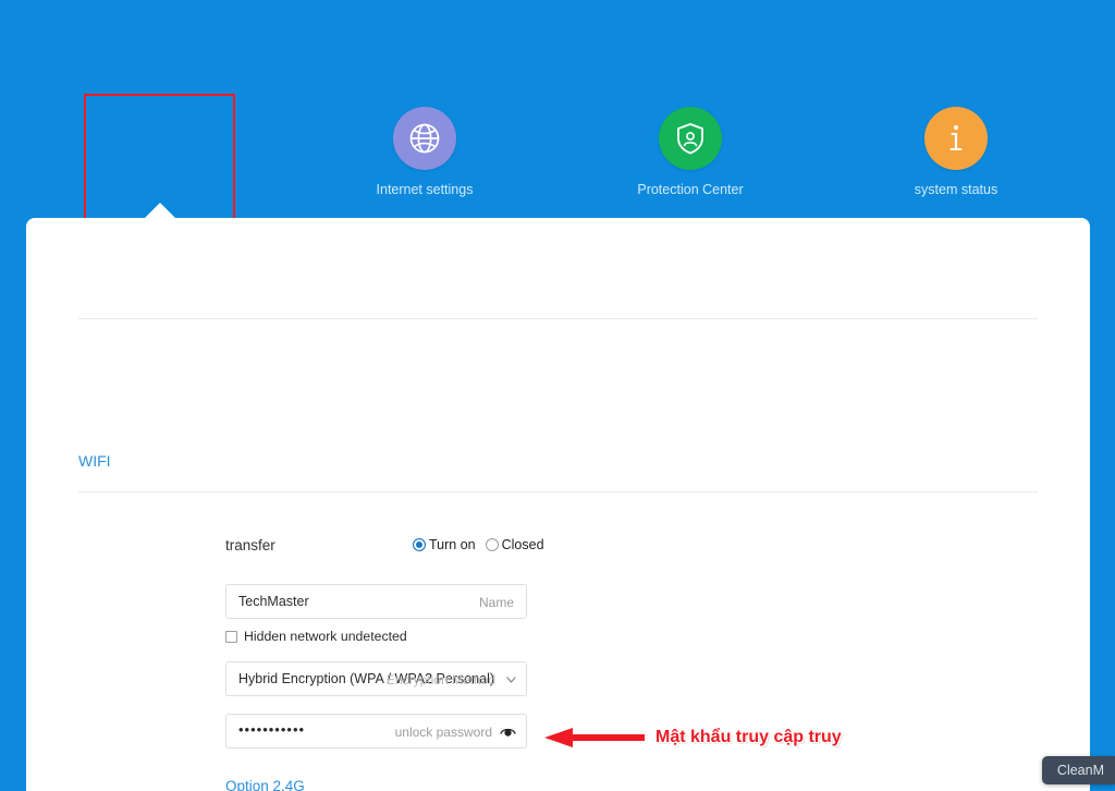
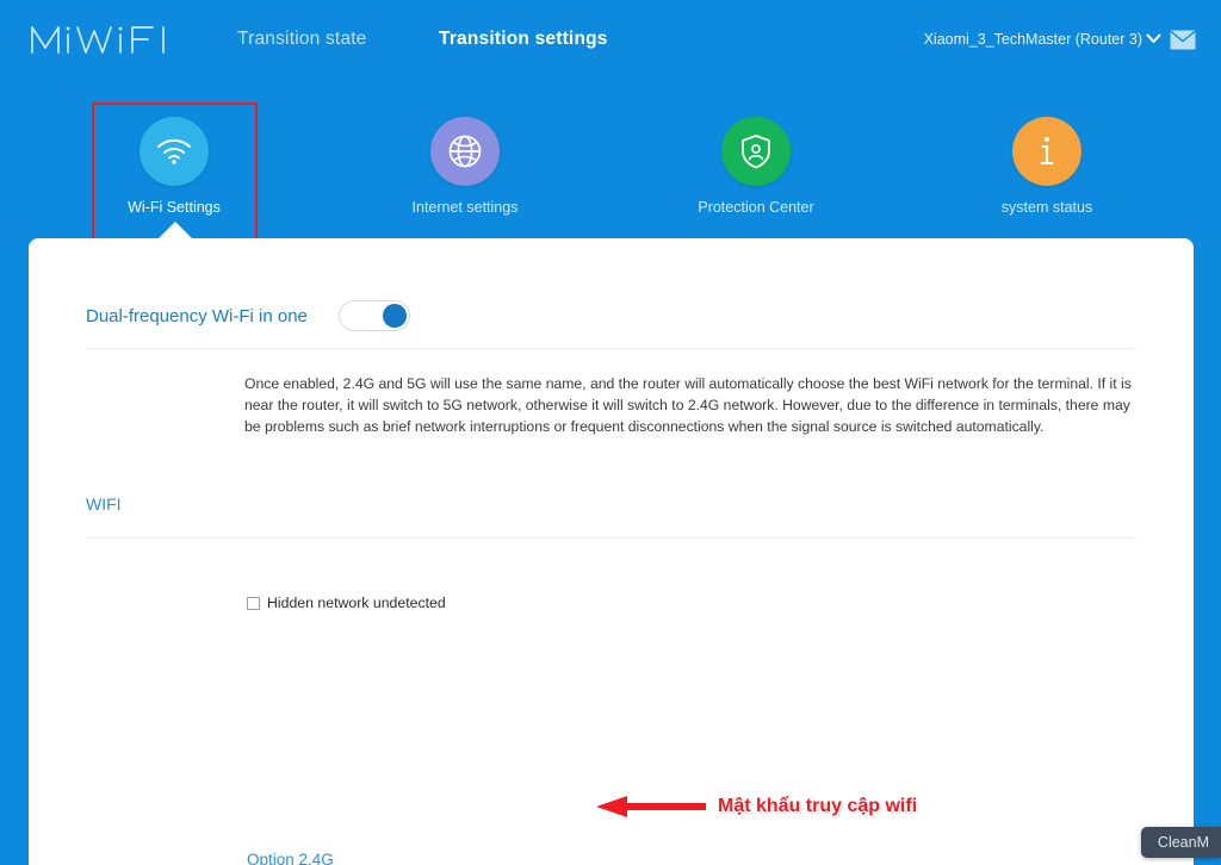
+ Transition state
+ Transition settings
+ Xiaomi_3_TechMaster (Router 3)
+ Wi-Fi Settings
  Internet settings
  Protection Center
  system status
+ Dual-frequency Wi-Fi in one
+ Once enabled, 2.4G and 5G will use the same name, and the router will automatically choose the best WiFi network for the terminal. If it is near the router, it will switch to 5G network, otherwise it will switch to 2.4G network. However, due to the difference in terminals, there may be problems such as brief network interruptions or frequent disconnections when the signal source is switched automatically.
  WIFI
- transfer
- Turn on
- Closed
- TechMaster
- Name
  Hidden network undetected
- Hybrid Encryption (WPA / WPA2 Personal)
- Encryption Method
- •••••••••••
- unlock password
  Option 2.4G
- Mật khẩu truy cập truy
+ Mật khẩu truy cập wifi
  CleanM
